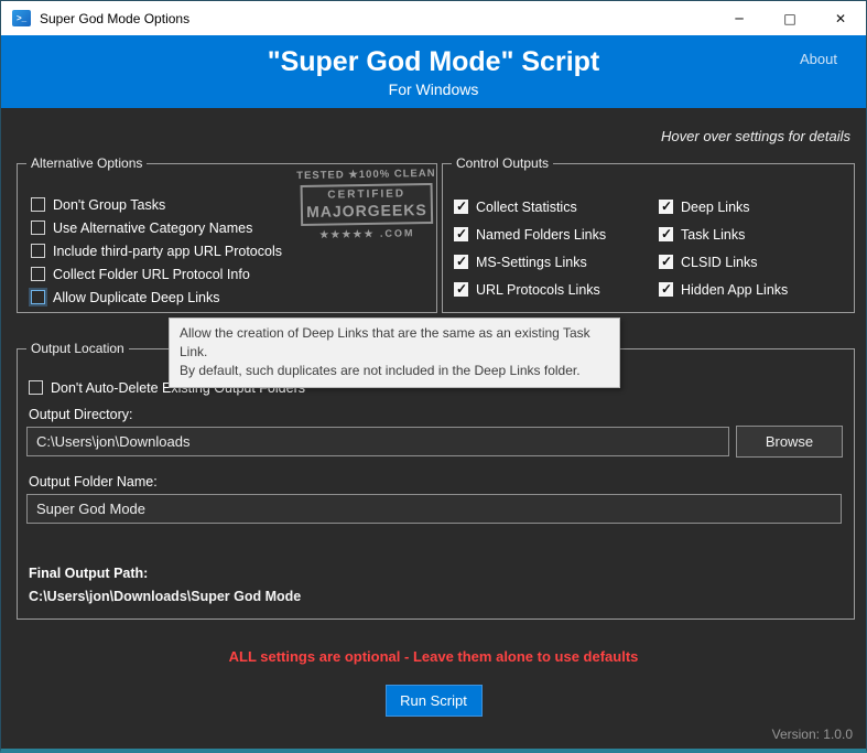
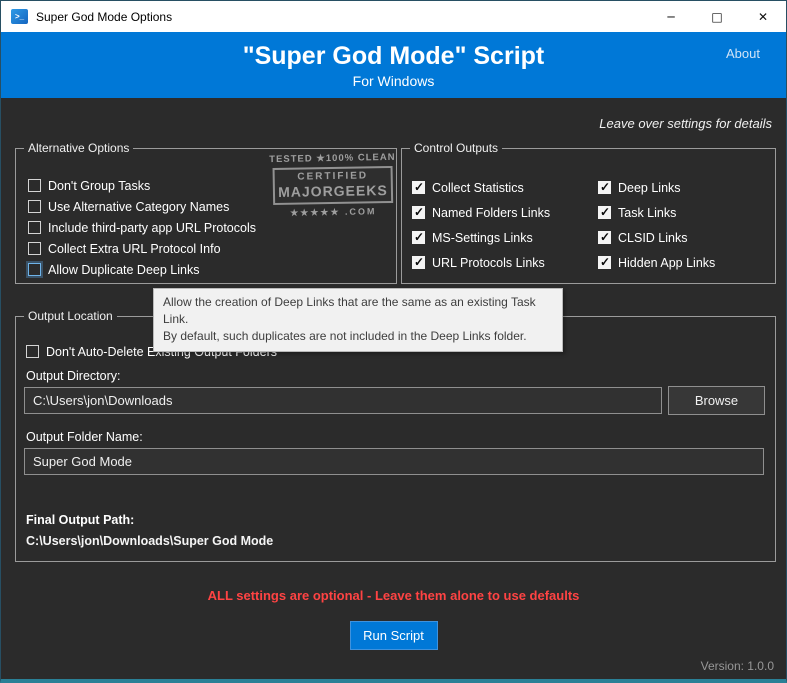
  >_
  Super God Mode Options
  ─
  □
  ✕
  "Super God Mode" Script
  For Windows
  About
- Hover over settings for details
+ Leave over settings for details
  Alternative Options
  Don't Group Tasks
  Use Alternative Category Names
  Include third-party app URL Protocols
- Collect Folder URL Protocol Info
+ Collect Extra URL Protocol Info
  Allow Duplicate Deep Links
  Control Outputs
  Collect Statistics
  Named Folders Links
  MS-Settings Links
  URL Protocols Links
  Deep Links
  Task Links
  CLSID Links
  Hidden App Links
  TESTED ★100% CLEAN
  CERTIFIED
  MAJORGEEKS
  ★★★★★ .COM
  Allow the creation of Deep Links that are the same as an existing Task Link.
  By default, such duplicates are not included in the Deep Links folder.
  Output Location
  Output Directory:
  C:\Users\jon\Downloads
  Browse
  Output Folder Name:
  Super God Mode
  Final Output Path:
  C:\Users\jon\Downloads\Super God Mode
  ALL settings are optional - Leave them alone to use defaults
  Run Script
  Version: 1.0.0
